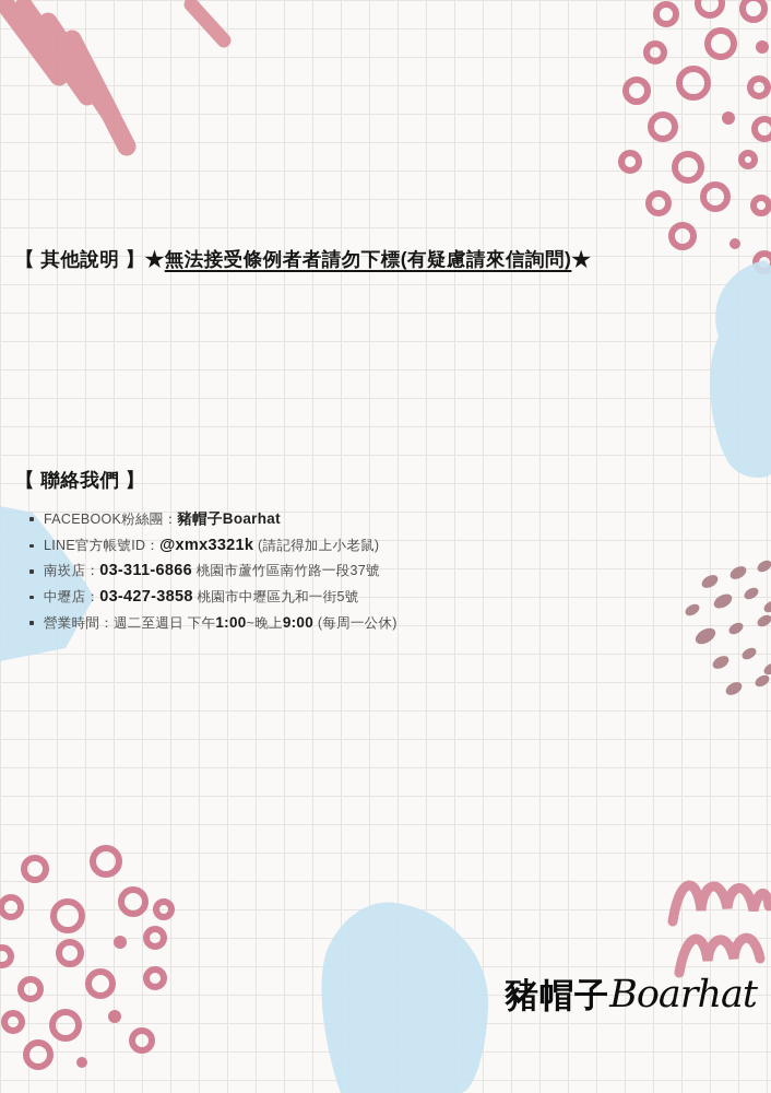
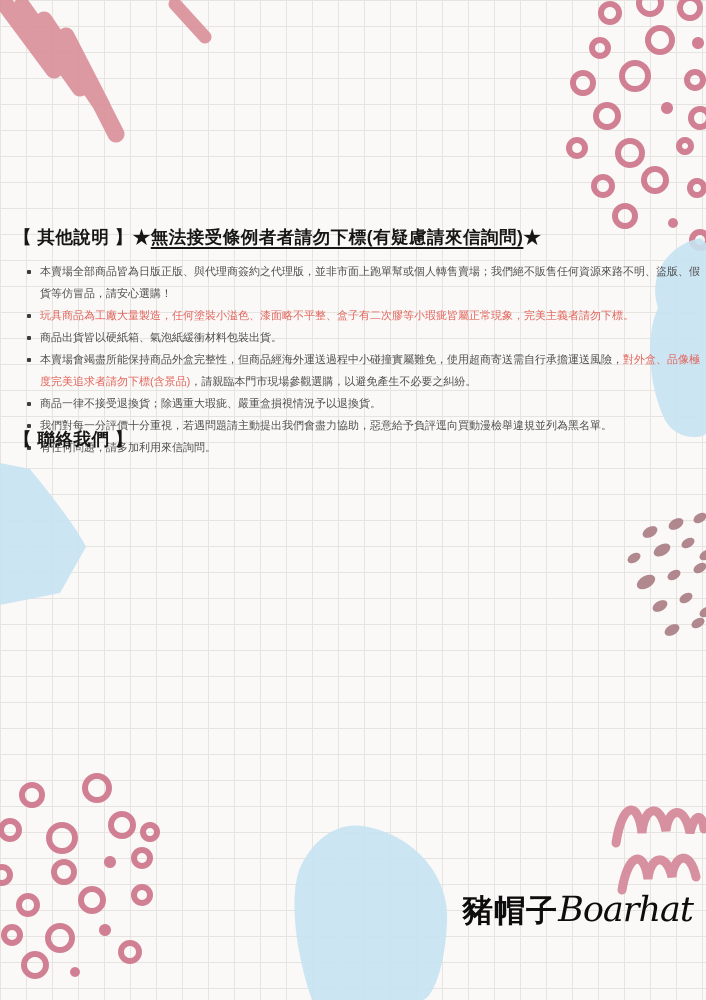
  【 其他說明 】★無法接受條例者者請勿下標(有疑慮請來信詢問)★
+ 本賣場全部商品皆為日版正版、與代理商簽約之代理版，並非市面上跑單幫或個人轉售賣場；我們絕不販售任何資源來路不明、盜版、假貨等仿冒品，請安心選購！
+ 玩具商品為工廠大量製造，任何塗裝小溢色、漆面略不平整、盒子有二次膠等小瑕疵皆屬正常現象，完美主義者請勿下標。
+ 商品出貨皆以硬紙箱、氣泡紙緩衝材料包裝出貨。
+ 本賣場會竭盡所能保持商品外盒完整性，但商品經海外運送過程中小碰撞實屬難免，使用超商寄送需自行承擔運送風險，對外盒、品像極度完美追求者請勿下標(含景品)，請親臨本門市現場參觀選購，以避免產生不必要之糾紛。
+ 商品一律不接受退換貨；除遇重大瑕疵、嚴重盒損視情況予以退換貨。
+ 我們對每一分評價十分重視，若遇問題請主動提出我們會盡力協助，惡意給予負評逕向買動漫檢舉違規並列為黑名單。
+ 有任何問題，請多加利用來信詢問。
  【 聯絡我們 】
- FACEBOOK粉絲團：豬帽子Boarhat
- LINE官方帳號ID：@xmx3321k (請記得加上小老鼠)
- 南崁店：03-311-6866 桃園市蘆竹區南竹路一段37號
- 中壢店：03-427-3858 桃園市中壢區九和一街5號
- 營業時間：週二至週日 下午1:00~晚上9:00 (每周一公休)
  豬帽子Boarhat
